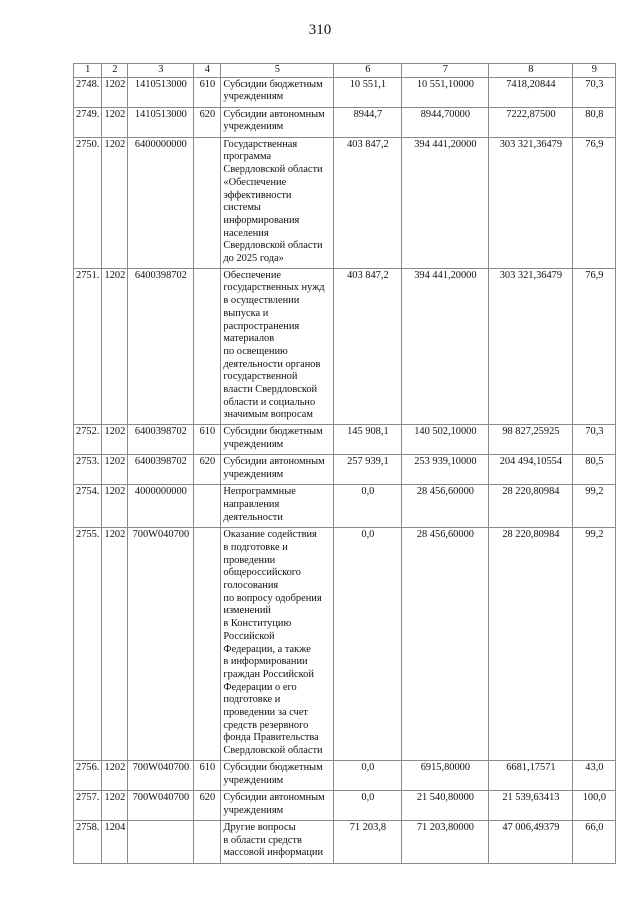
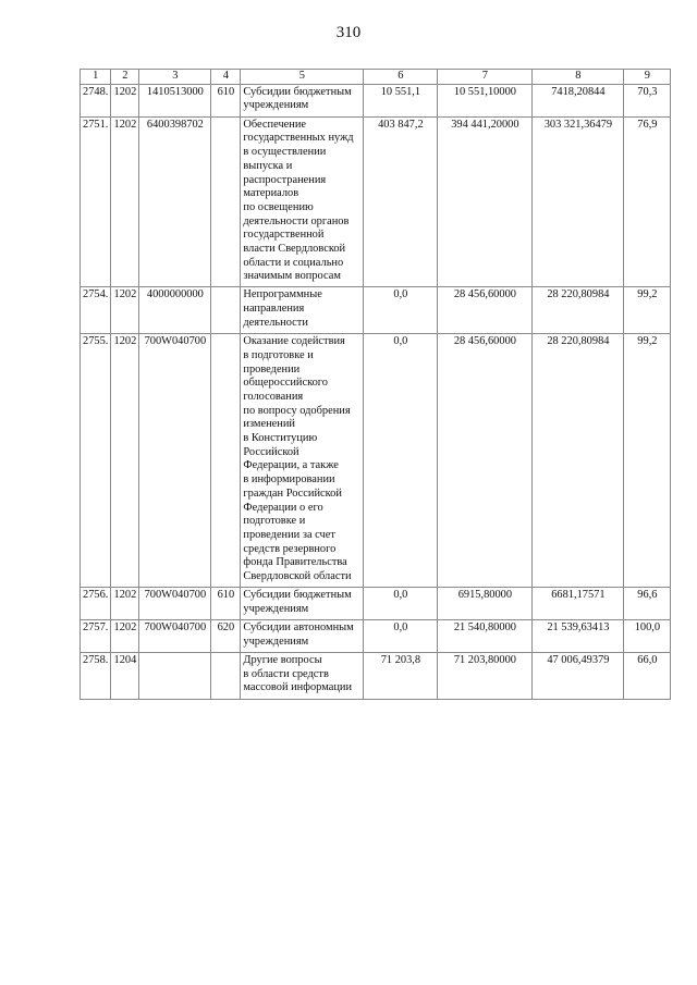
  310
  1	2	3	4	5	6	7	8	9
  2748.	1202	1410513000	610	Субсидии бюджетным учреждениям	10 551,1	10 551,10000	7418,20844	70,3
- 2749.	1202	1410513000	620	Субсидии автономным учреждениям	8944,7	8944,70000	7222,87500	80,8
- 2750.	1202	6400000000		Государственная программа Свердловской области «Обеспечение эффективности системы информирования населения Свердловской области до 2025 года»	403 847,2	394 441,20000	303 321,36479	76,9
  2751.	1202	6400398702		Обеспечение государственных нужд в осуществлении выпуска и распространения материалов по освещению деятельности органов государственной власти Свердловской области и социально значимым вопросам	403 847,2	394 441,20000	303 321,36479	76,9
- 2752.	1202	6400398702	610	Субсидии бюджетным учреждениям	145 908,1	140 502,10000	98 827,25925	70,3
- 2753.	1202	6400398702	620	Субсидии автономным учреждениям	257 939,1	253 939,10000	204 494,10554	80,5
  2754.	1202	4000000000		Непрограммные направления деятельности	0,0	28 456,60000	28 220,80984	99,2
  2755.	1202	700W040700		Оказание содействия в подготовке и проведении общероссийского голосования по вопросу одобрения изменений в Конституцию Российской Федерации, а также в информировании граждан Российской Федерации о его подготовке и проведении за счет средств резервного фонда Правительства Свердловской области	0,0	28 456,60000	28 220,80984	99,2
- 2756.	1202	700W040700	610	Субсидии бюджетным учреждениям	0,0	6915,80000	6681,17571	43,0
+ 2756.	1202	700W040700	610	Субсидии бюджетным учреждениям	0,0	6915,80000	6681,17571	96,6
  2757.	1202	700W040700	620	Субсидии автономным учреждениям	0,0	21 540,80000	21 539,63413	100,0
  2758.	1204			Другие вопросы в области средств массовой информации	71 203,8	71 203,80000	47 006,49379	66,0
